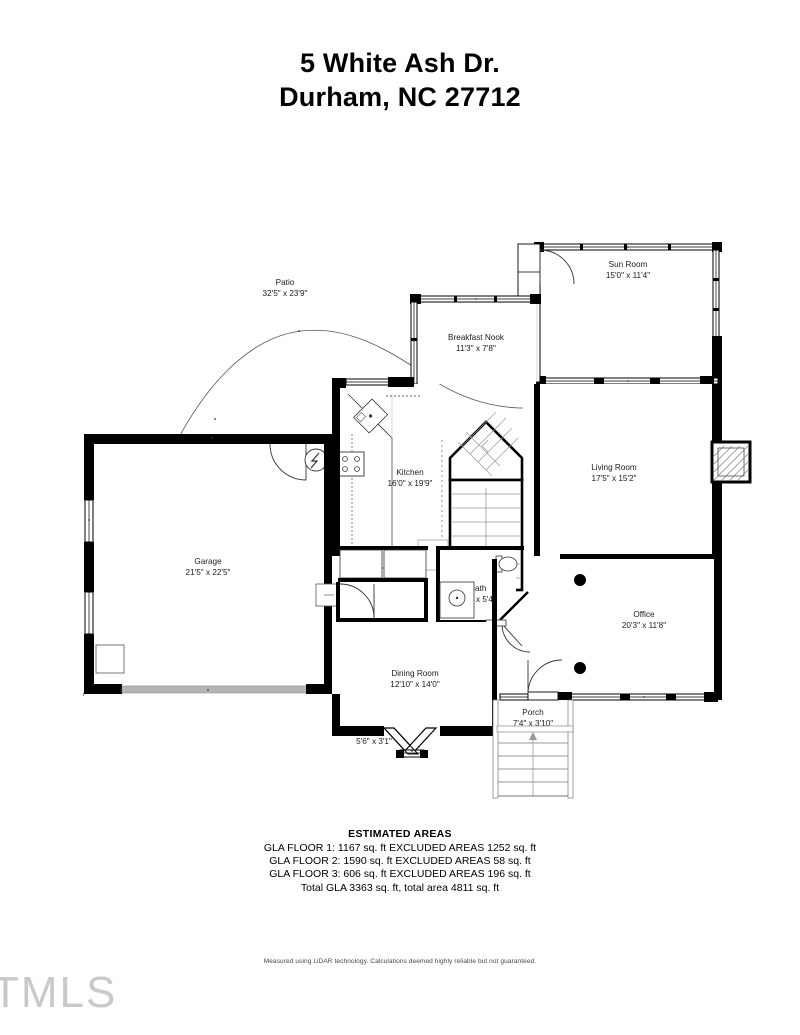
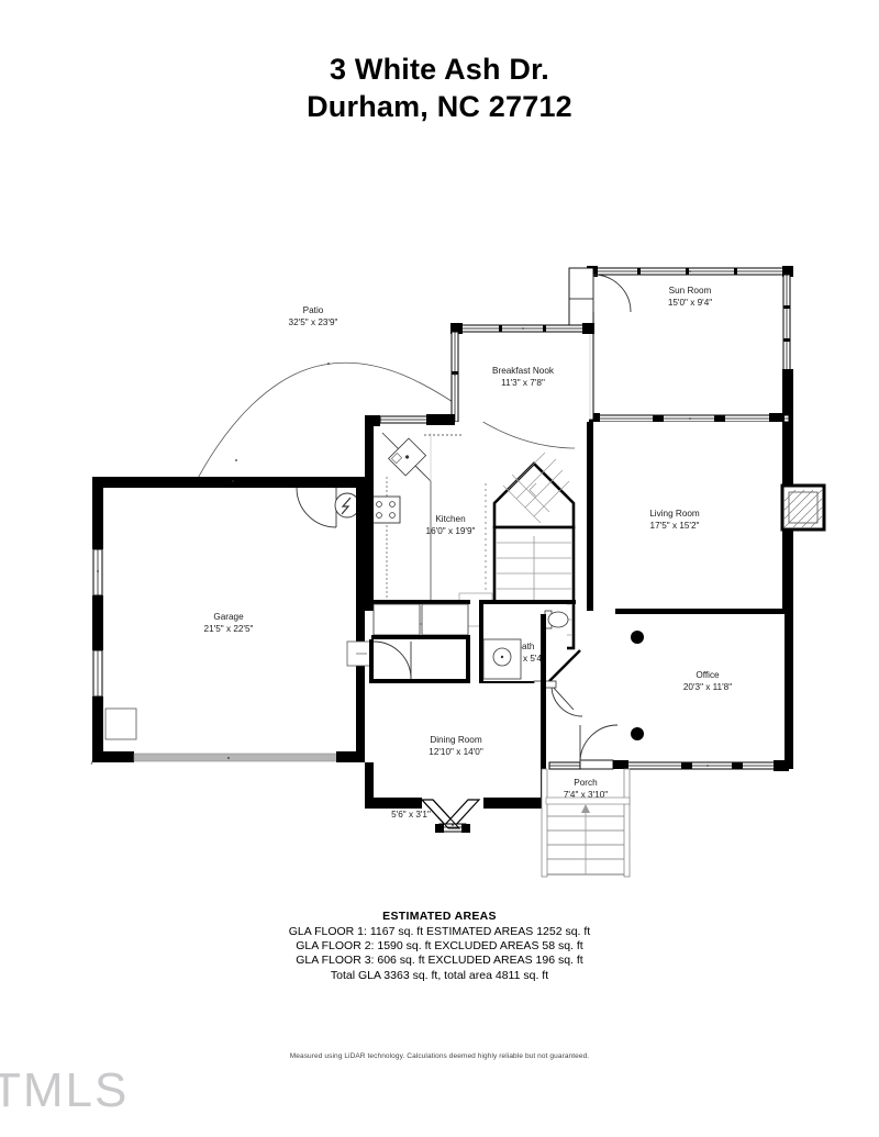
- 5 White Ash Dr.
+ 3 White Ash Dr.
  Durham, NC 27712
  Patio
  32'5" x 23'9"
  Sun Room
- 15'0" x 11'4"
+ 15'0" x 9'4"
  Breakfast Nook
  11'3" x 7'8"
  Living Room
  17'5" x 15'2"
  Office
  20'3" x 11'8"
  Kitchen
  16'0" x 19'9"
  Garage
  21'5" x 22'5"
  5'6" x 3'1"
  ath
  Dining Room
  12'10" x 14'0"
  Porch
  7'4" x 3'10"
  ESTIMATED AREAS
- GLA FLOOR 1: 1167 sq. ft EXCLUDED AREAS 1252 sq. ft
+ GLA FLOOR 1: 1167 sq. ft ESTIMATED AREAS 1252 sq. ft
  GLA FLOOR 2: 1590 sq. ft EXCLUDED AREAS 58 sq. ft
  GLA FLOOR 3: 606 sq. ft EXCLUDED AREAS 196 sq. ft
  Total GLA 3363 sq. ft, total area 4811 sq. ft
  TMLS
